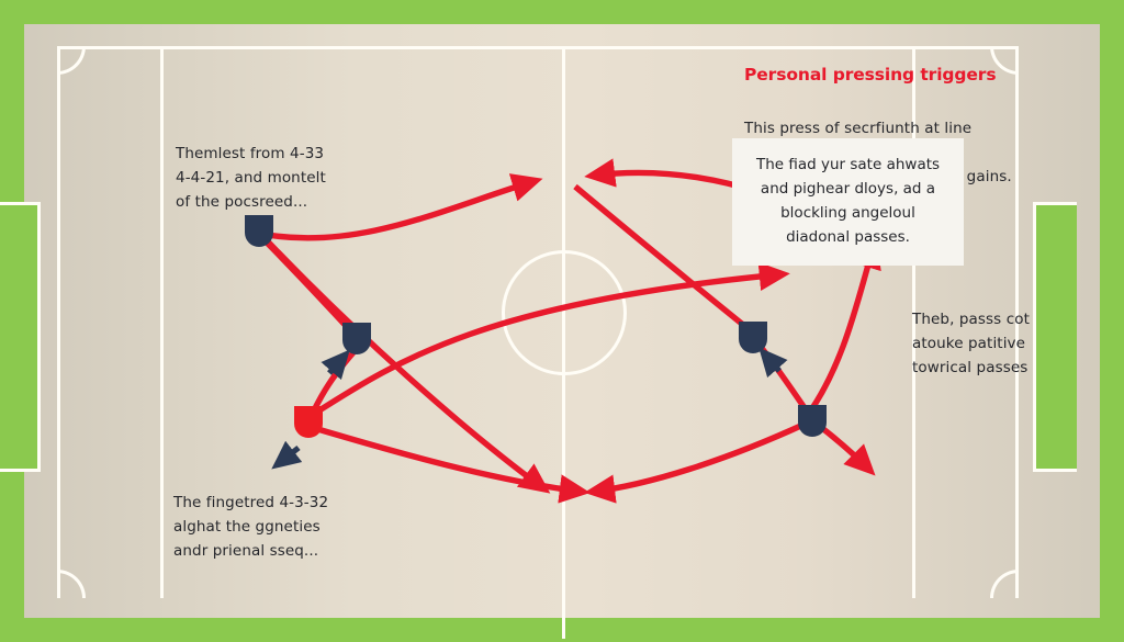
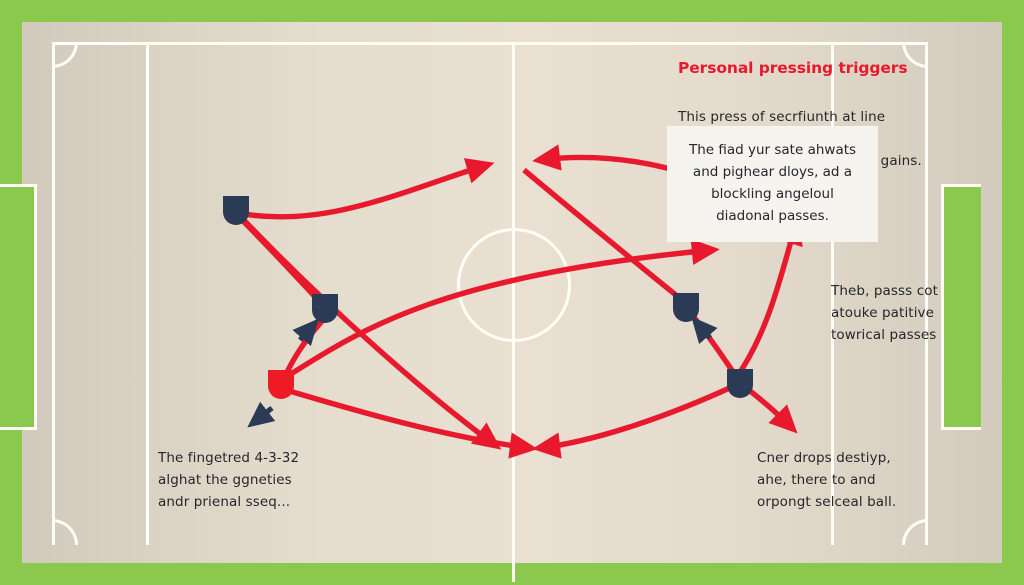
  Personal pressing triggers
  This press of secrfiunth at line
  The fiad yur sate ahwats and pighear dloys, ad a blockling angeloul diadonal passes.
- Themlest from 4-33
- 4-4-21, and montelt
- of the pocsreed...
  The fingetred 4-3-32
  alghat the ggneties
  andr prienal sseq...
  Theb, passs cot
  atouke patitive
  towrical passes
+ Cner drops destiyp,
+ ahe, there to and
+ orpongt selceal ball.
